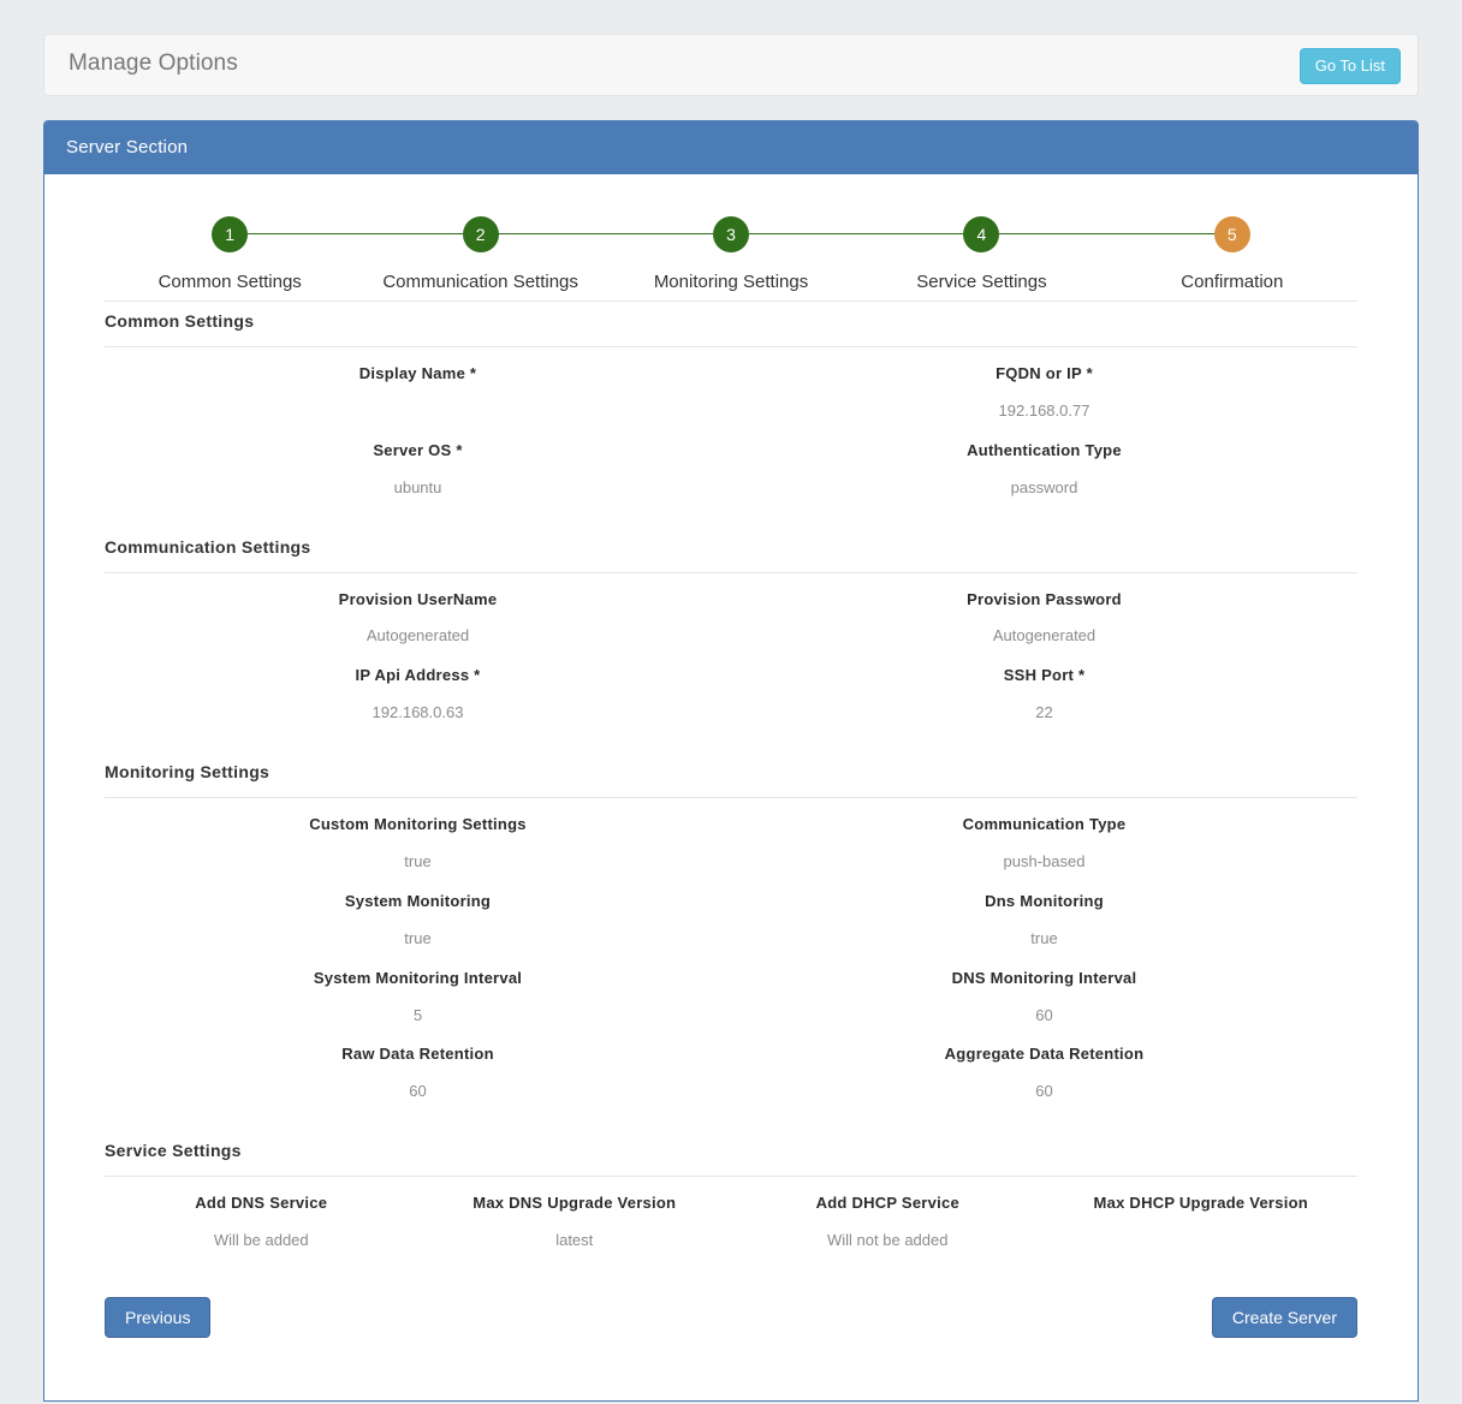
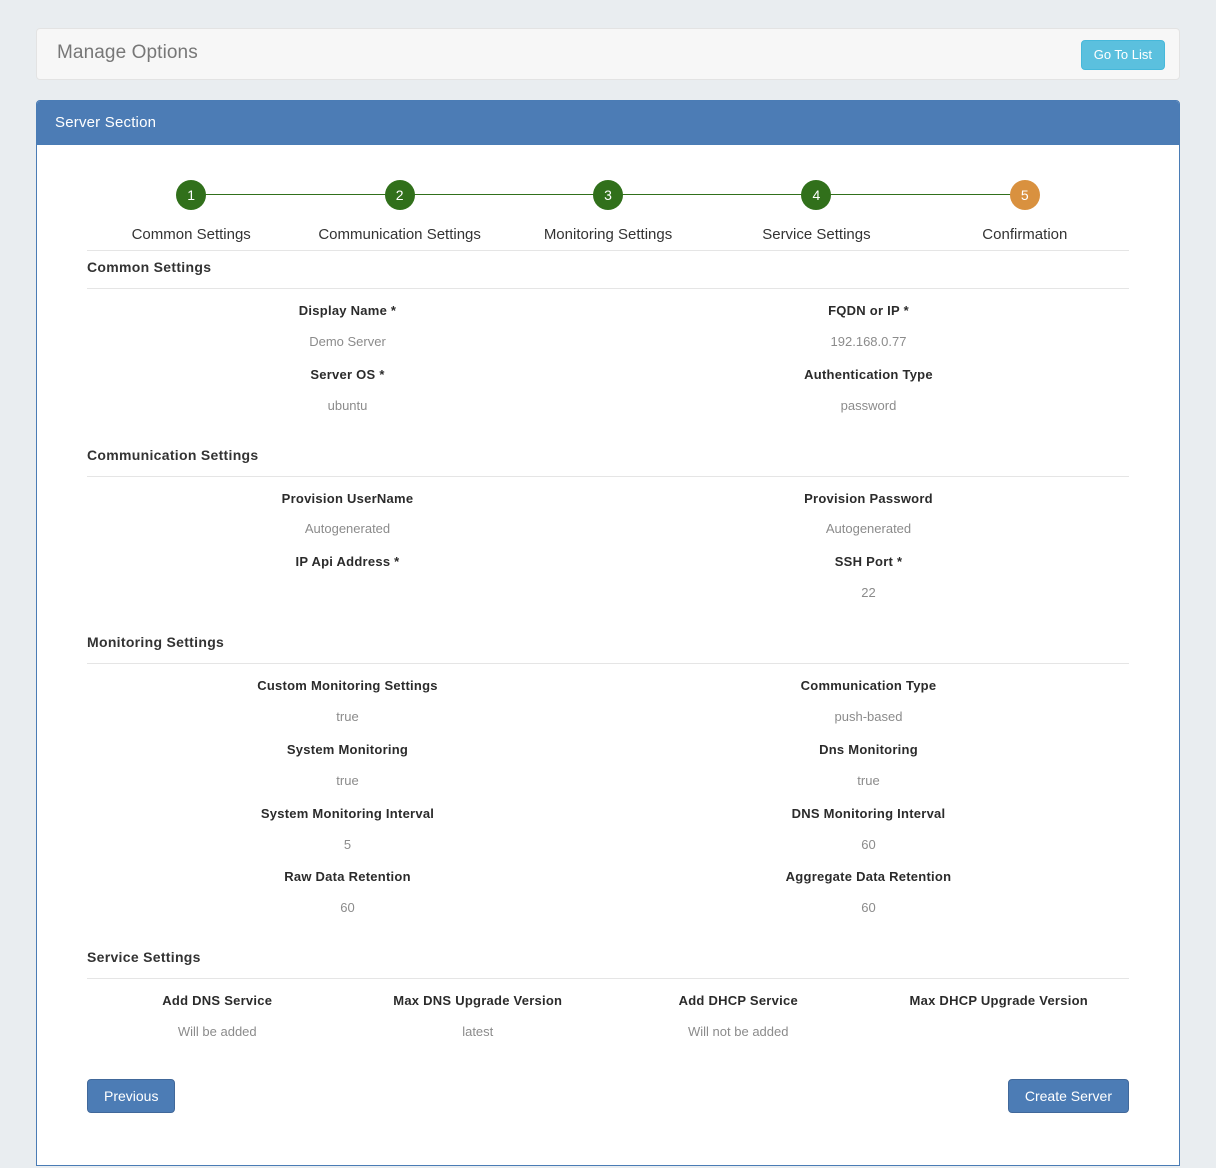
  Manage Options
  Go To List
  Server Section
  1
  Common Settings
  2
  Communication Settings
  3
  Monitoring Settings
  4
  Service Settings
  5
  Confirmation
  Common Settings
  Display Name *
+ Demo Server
  FQDN or IP *
  192.168.0.77
  Server OS *
  ubuntu
  Authentication Type
  password
  Communication Settings
  Provision UserName
  Autogenerated
  Provision Password
  Autogenerated
  IP Api Address *
- 192.168.0.63
  SSH Port *
  22
  Monitoring Settings
  Custom Monitoring Settings
  true
  Communication Type
  push-based
  System Monitoring
  true
  Dns Monitoring
  true
  System Monitoring Interval
  5
  DNS Monitoring Interval
  60
  Raw Data Retention
  60
  Aggregate Data Retention
  60
  Service Settings
  Add DNS Service
  Will be added
  Max DNS Upgrade Version
  latest
  Add DHCP Service
  Will not be added
  Max DHCP Upgrade Version
  Previous
  Create Server
